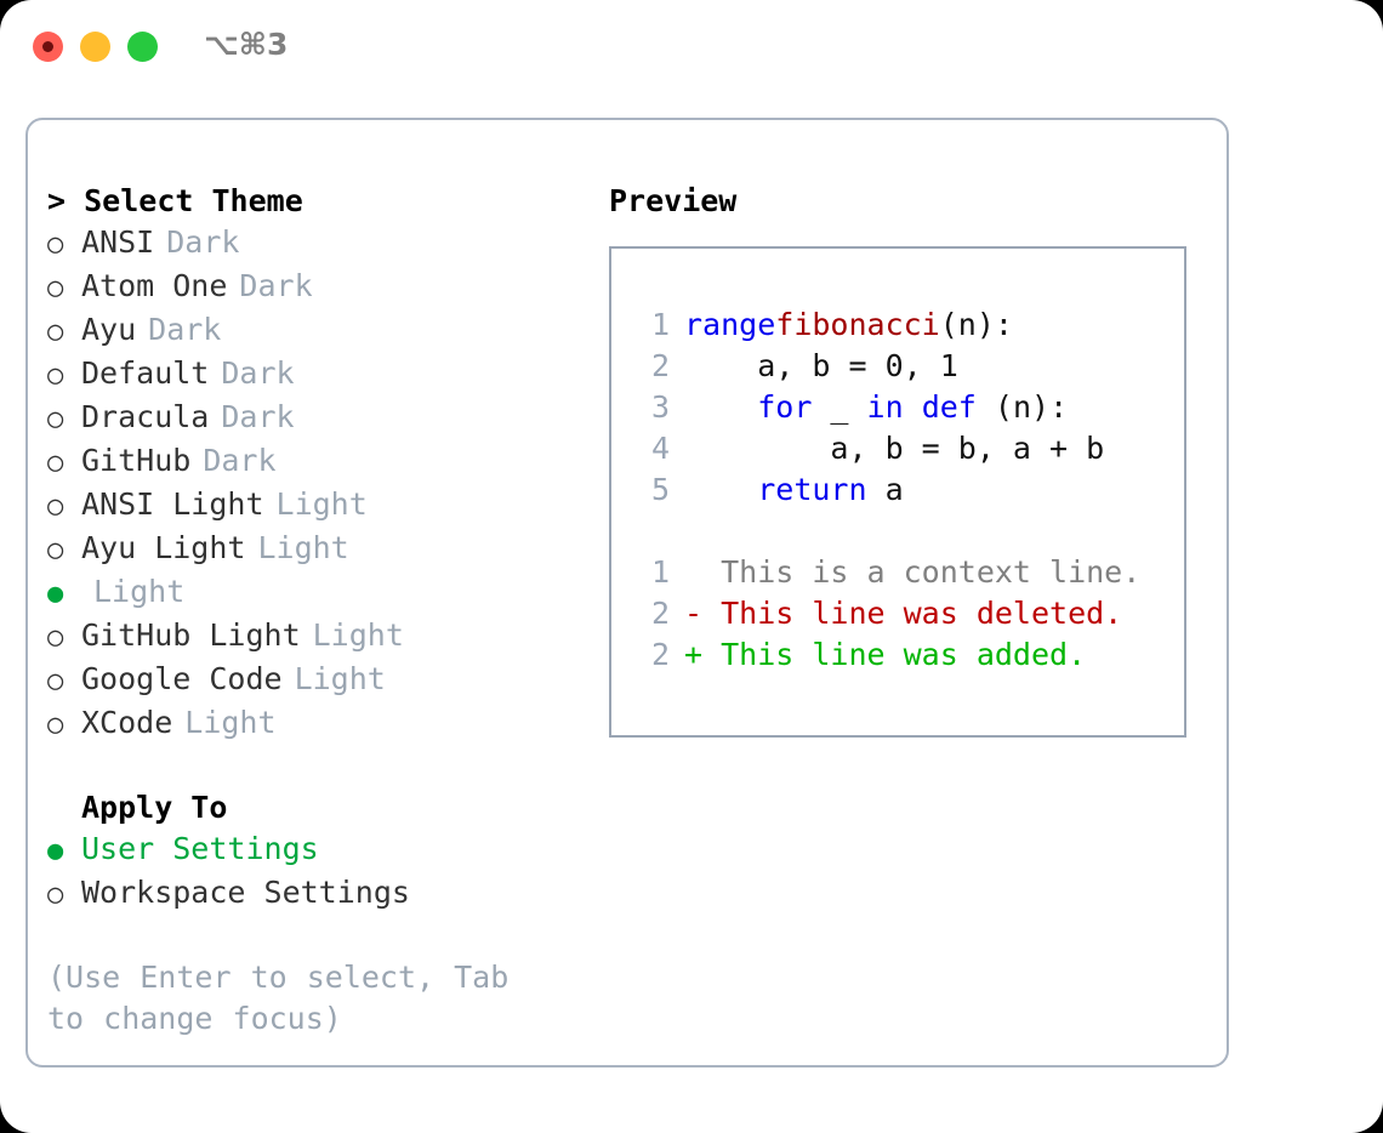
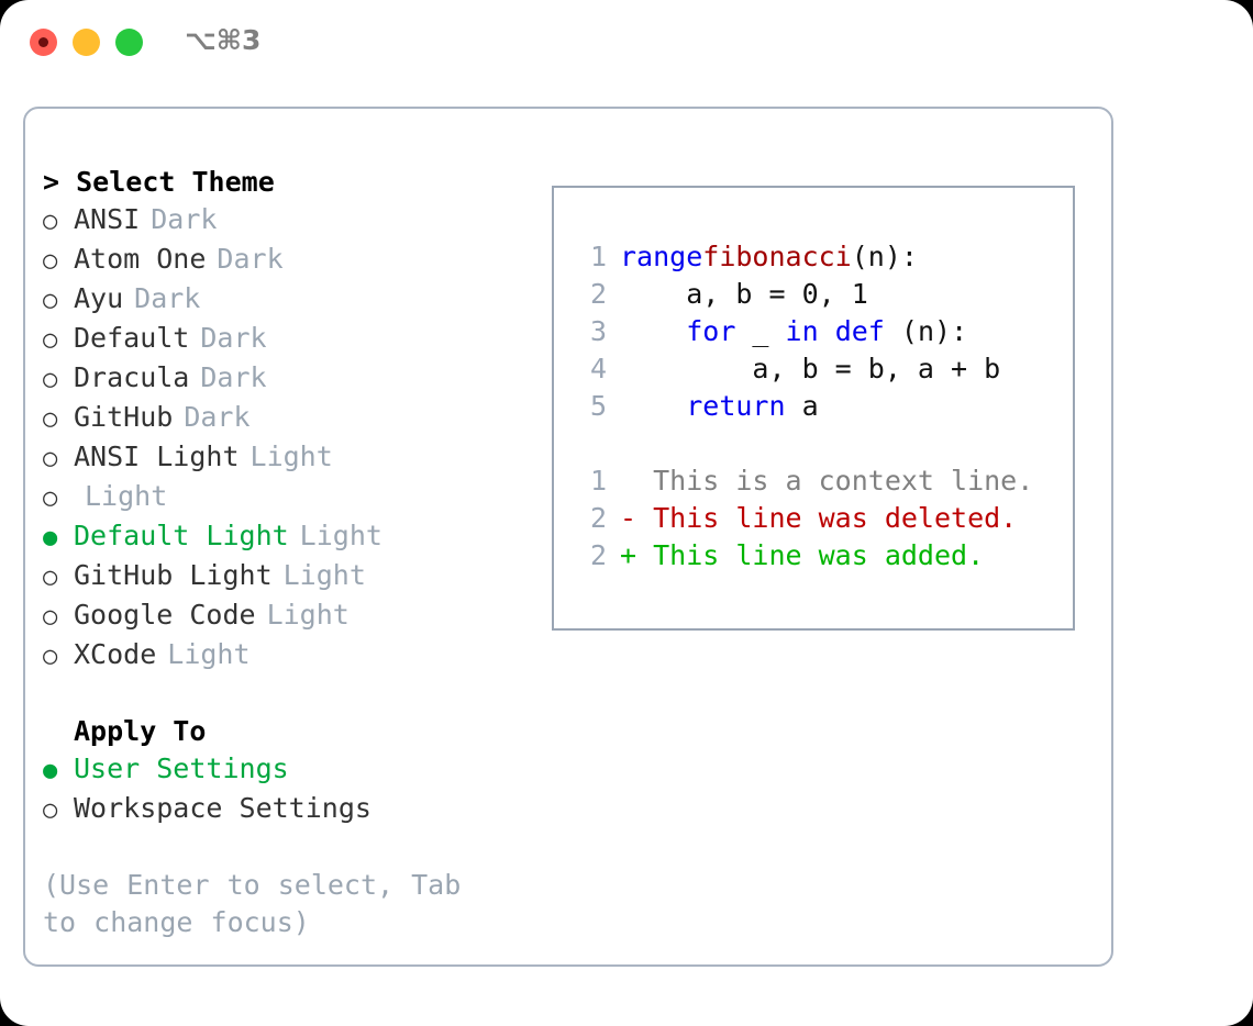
  ⌥⌘3
  > Select Theme
  ○
  ANSI
  Dark
  ○
  Atom One
  Dark
  ○
  Ayu
  Dark
  ○
  Default
  Dark
  ○
  Dracula
  Dark
  ○
  GitHub
  Dark
  ○
  ANSI Light
  Light
  ○
- Ayu Light
  Light
  ●
+ Default Light
  Light
  ○
  GitHub Light
  Light
  ○
  Google Code
  Light
  ○
  XCode
  Light
  Apply To
  ●
  User Settings
  ○
  Workspace Settings
  (Use Enter to select, Tab to change focus)
- Preview
  1
  range
  fibonacci
  (n):
  2
  a, b = 0, 1
  3
  for
  _
  in
  def
  (n):
  4
  a, b = b, a + b
  5
  return
  a
  1
  This is a context line.
  2
  -
  This line was deleted.
  2
  +
  This line was added.
